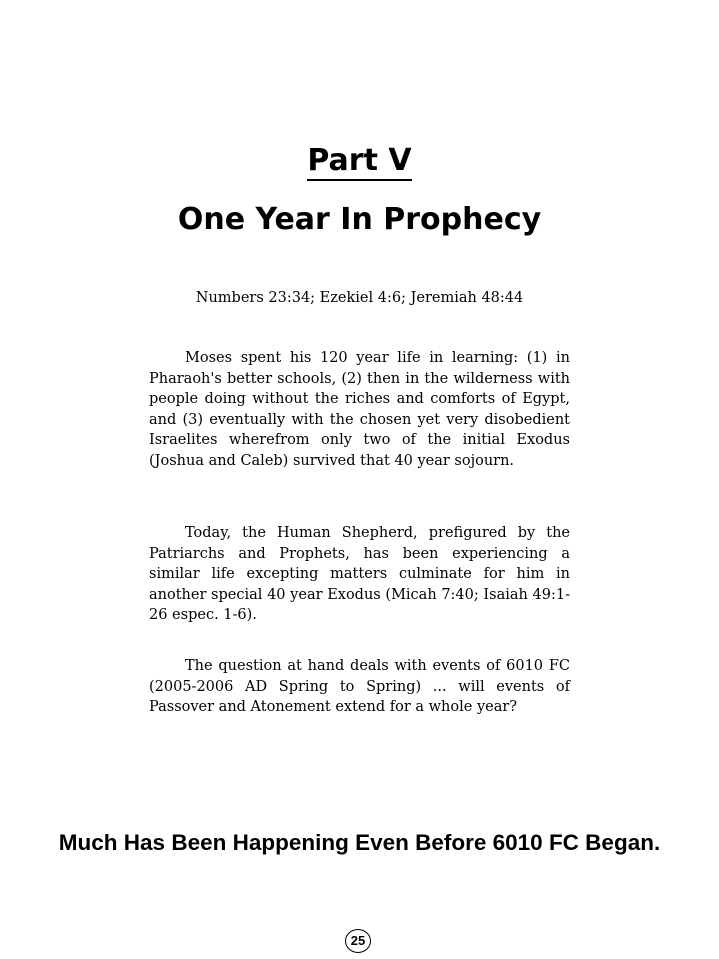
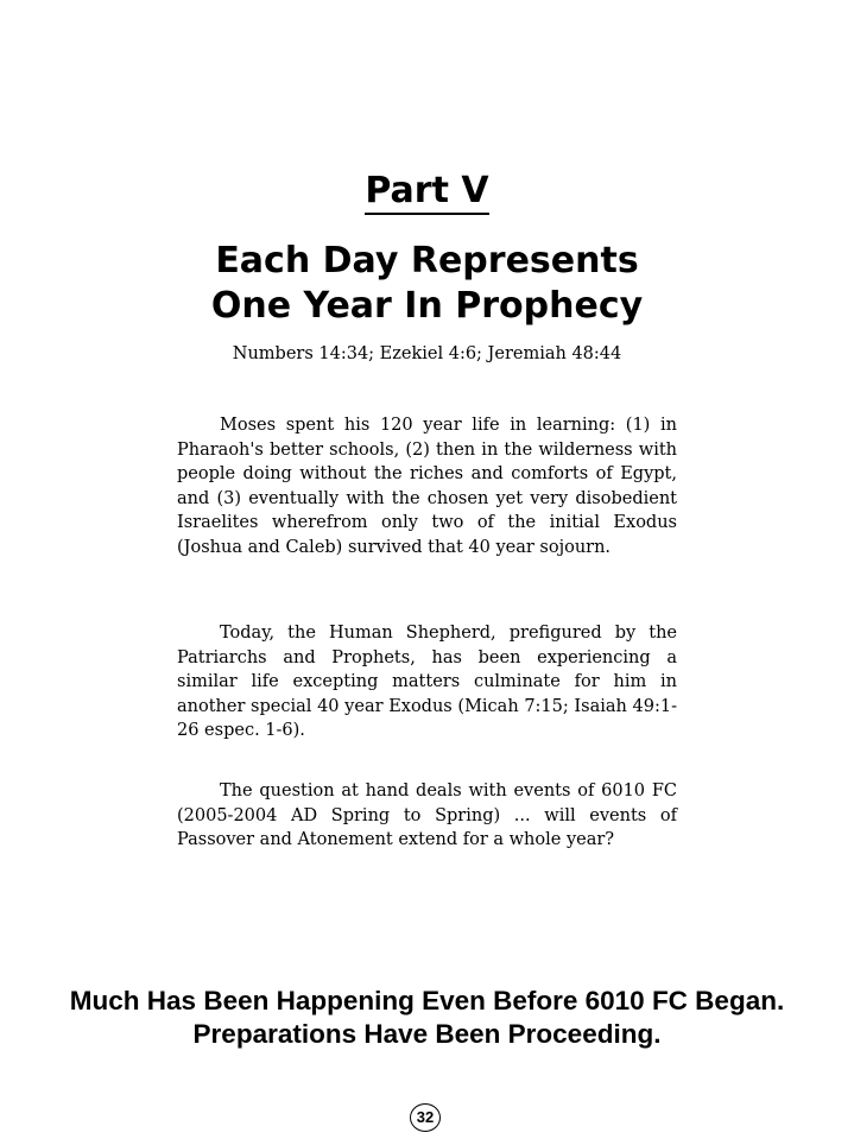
  Part V
+ Each Day Represents
  One Year In Prophecy
- Numbers 23:34; Ezekiel 4:6; Jeremiah 48:44
+ Numbers 14:34; Ezekiel 4:6; Jeremiah 48:44
  Moses spent his 120 year life in learning: (1) in Pharaoh's better schools, (2) then in the wilderness with people doing without the riches and comforts of Egypt, and (3) eventually with the chosen yet very disobedient Israelites wherefrom only two of the initial Exodus (Joshua and Caleb) survived that 40 year sojourn.
- Today, the Human Shepherd, prefigured by the Patriarchs and Prophets, has been experiencing a similar life excepting matters culminate for him in another special 40 year Exodus (Micah 7:40; Isaiah 49:1-26 espec. 1-6).
+ Today, the Human Shepherd, prefigured by the Patriarchs and Prophets, has been experiencing a similar life excepting matters culminate for him in another special 40 year Exodus (Micah 7:15; Isaiah 49:1-26 espec. 1-6).
- The question at hand deals with events of 6010 FC (2005-2006 AD Spring to Spring) ... will events of Passover and Atonement extend for a whole year?
+ The question at hand deals with events of 6010 FC (2005-2004 AD Spring to Spring) ... will events of Passover and Atonement extend for a whole year?
  Much Has Been Happening Even Before 6010 FC Began.
+ Preparations Have Been Proceeding.
- 25
+ 32
